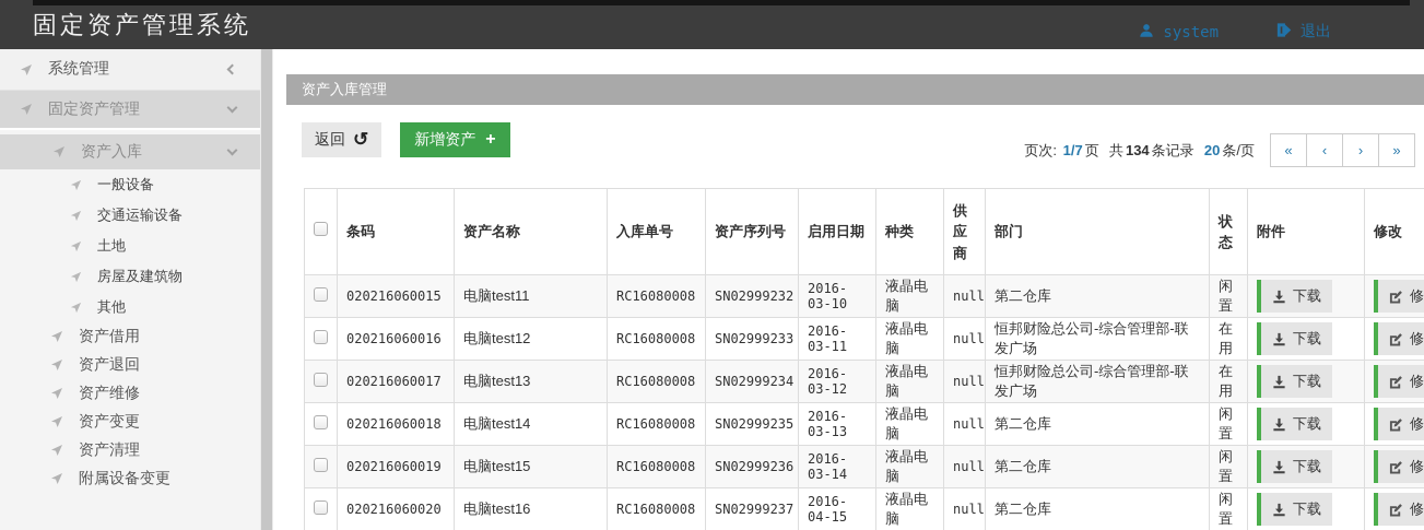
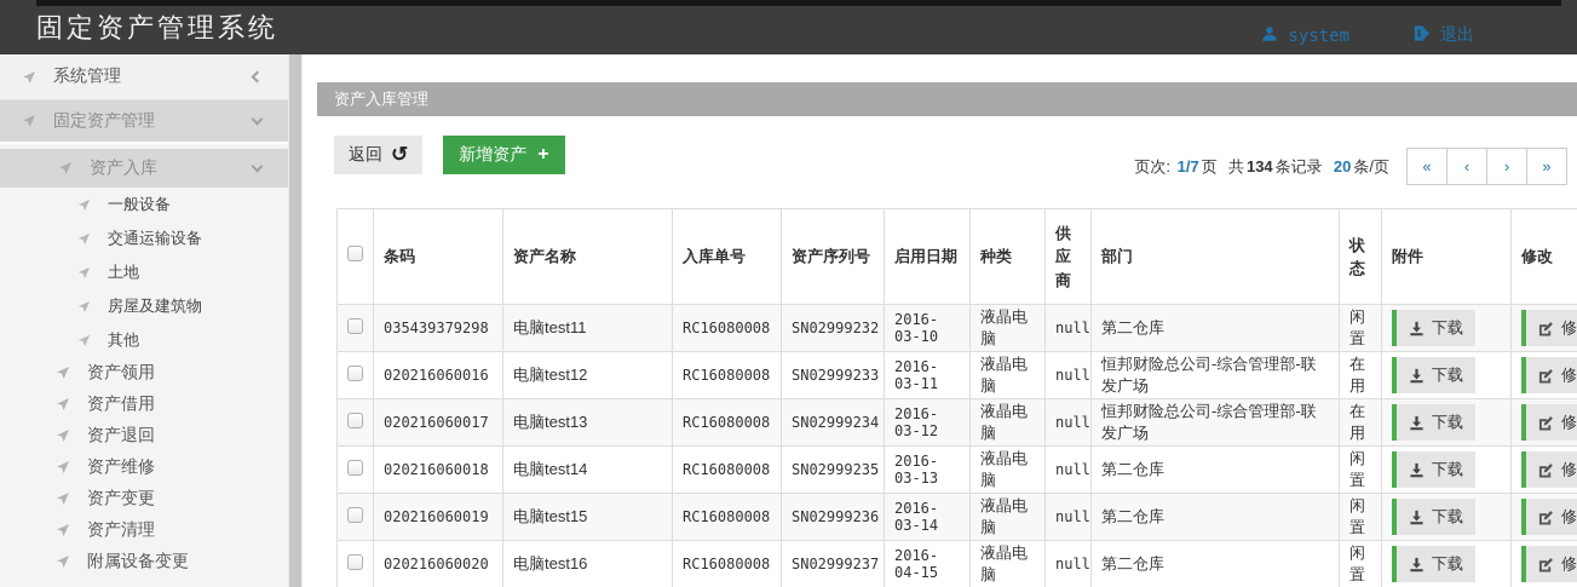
  固定资产管理系统
  system
  退出
  系统管理
  固定资产管理
  资产入库
  一般设备
  交通运输设备
  土地
  房屋及建筑物
  其他
+ 资产领用
  资产借用
  资产退回
  资产维修
  资产变更
  资产清理
  附属设备变更
  资产入库管理
  返回
  ↺
  新增资产
  +
  页次: 1/7 页 共 134 条记录 20 条/页
  «
  ‹
  ›
  »
  	条码	资产名称	入库单号	资产序列号	启用日期	种类	供应商	部门	状态	附件	修改
- 	020216060015	电脑test11	RC16080008	SN02999232	2016-03-10	液晶电脑	null	第二仓库	闲置	下载	修
+ 	035439379298	电脑test11	RC16080008	SN02999232	2016-03-10	液晶电脑	null	第二仓库	闲置	下载	修
  	020216060016	电脑test12	RC16080008	SN02999233	2016-03-11	液晶电脑	null	恒邦财险总公司-综合管理部-联发广场	在用	下载	修
  	020216060017	电脑test13	RC16080008	SN02999234	2016-03-12	液晶电脑	null	恒邦财险总公司-综合管理部-联发广场	在用	下载	修
  	020216060018	电脑test14	RC16080008	SN02999235	2016-03-13	液晶电脑	null	第二仓库	闲置	下载	修
  	020216060019	电脑test15	RC16080008	SN02999236	2016-03-14	液晶电脑	null	第二仓库	闲置	下载	修
  	020216060020	电脑test16	RC16080008	SN02999237	2016-04-15	液晶电脑	null	第二仓库	闲置	下载	修
